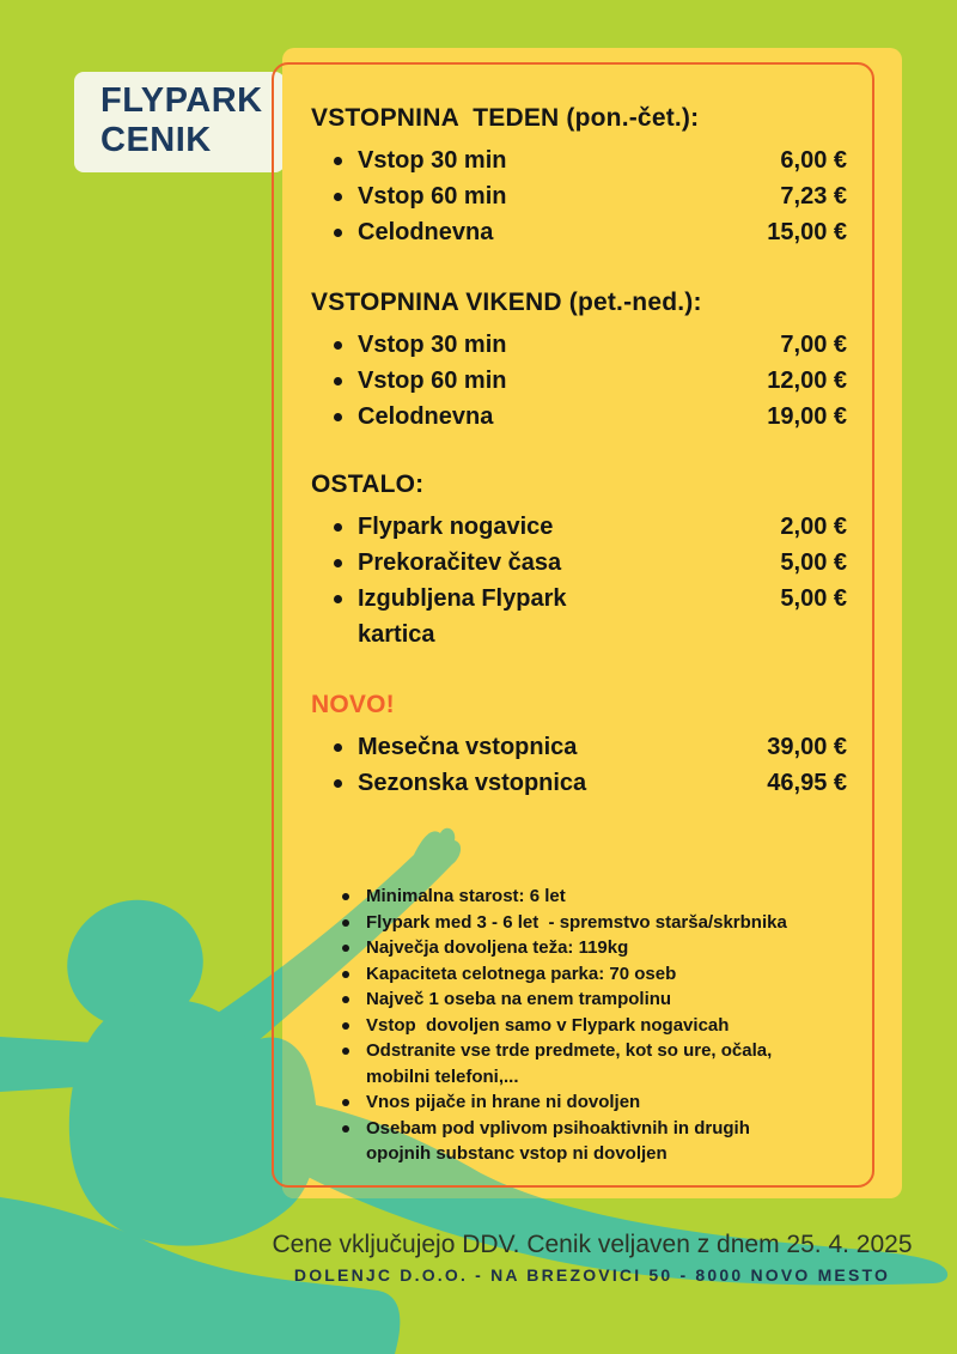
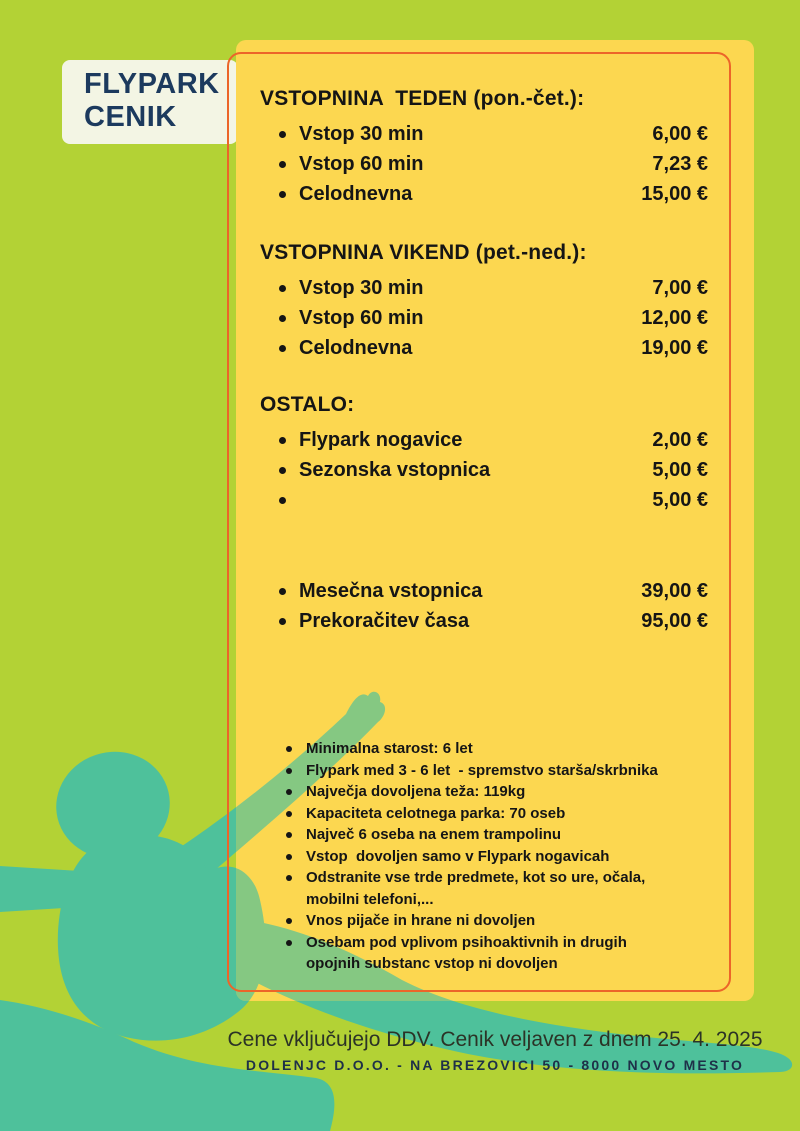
  FLYPARK
  CENIK
  VSTOPNINA TEDEN (pon.-čet.):
  Vstop 30 min
  6,00 €
  Vstop 60 min
  7,23 €
  Celodnevna
  15,00 €
  VSTOPNINA VIKEND (pet.-ned.):
  Vstop 30 min
  7,00 €
  Vstop 60 min
  12,00 €
  Celodnevna
  19,00 €
  OSTALO:
  Flypark nogavice
  2,00 €
- Prekoračitev časa
+ Sezonska vstopnica
  5,00 €
- Izgubljena Flypark
- kartica
  5,00 €
- NOVO!
  Mesečna vstopnica
  39,00 €
- Sezonska vstopnica
+ Prekoračitev časa
- 46,95 €
+ 95,00 €
  Minimalna starost: 6 let
  Flypark med 3 - 6 let - spremstvo starša/skrbnika
  Največja dovoljena teža: 119kg
  Kapaciteta celotnega parka: 70 oseb
- Največ 1 oseba na enem trampolinu
+ Največ 6 oseba na enem trampolinu
  Vstop dovoljen samo v Flypark nogavicah
  Odstranite vse trde predmete, kot so ure, očala,
  mobilni telefoni,...
  Vnos pijače in hrane ni dovoljen
  Osebam pod vplivom psihoaktivnih in drugih
  opojnih substanc vstop ni dovoljen
  Cene vključujejo DDV. Cenik veljaven z dnem 25. 4. 2025
  DOLENJC D.O.O. - NA BREZOVICI 50 - 8000 NOVO MESTO
